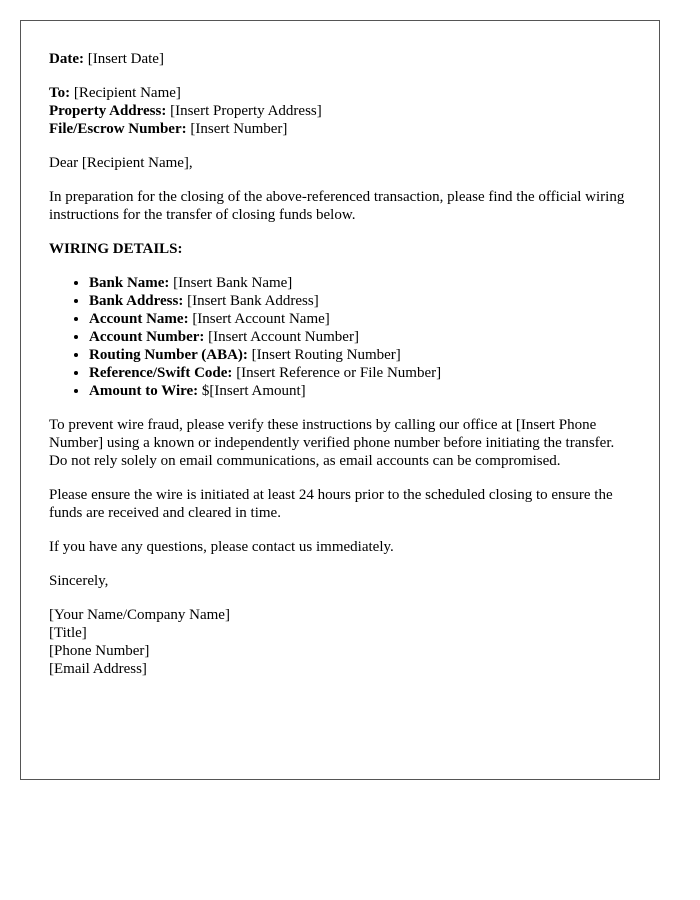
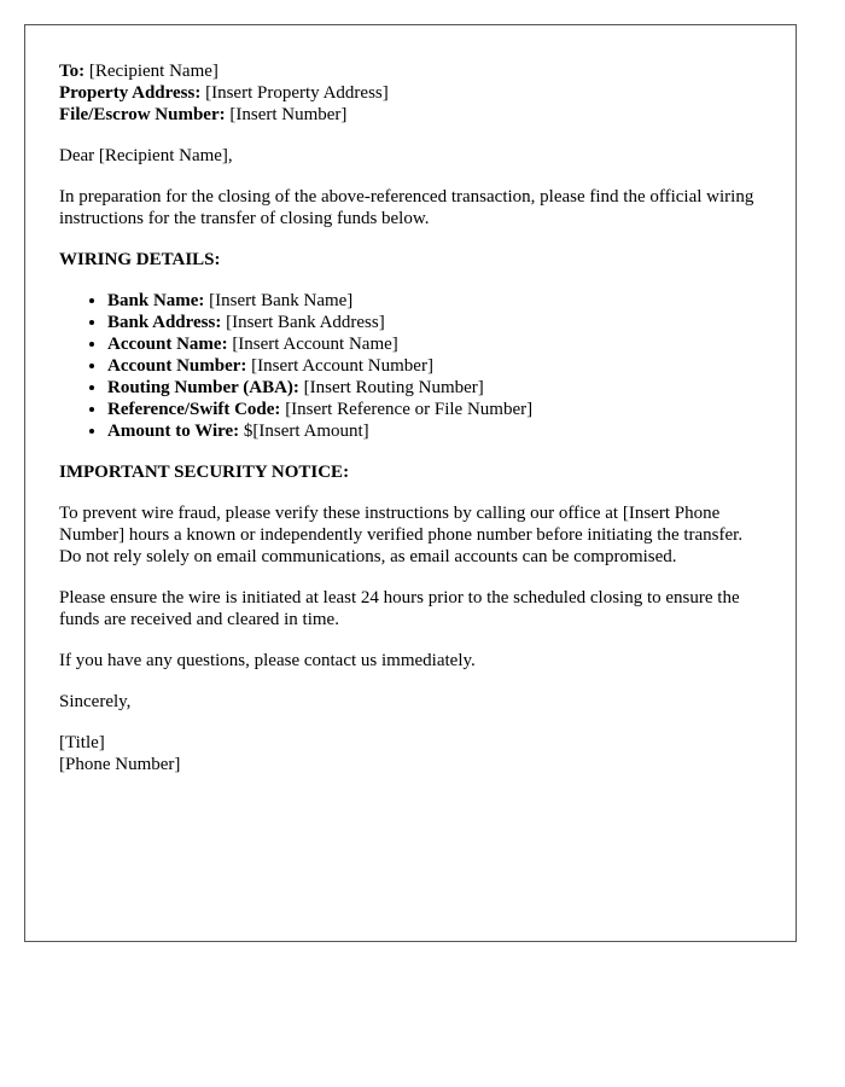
- Date: [Insert Date]
  To: [Recipient Name]
  Property Address: [Insert Property Address]
  File/Escrow Number: [Insert Number]
  Dear [Recipient Name],
  In preparation for the closing of the above-referenced transaction, please find the official wiring instructions for the transfer of closing funds below.
  WIRING DETAILS:
  Bank Name: [Insert Bank Name]
  Bank Address: [Insert Bank Address]
  Account Name: [Insert Account Name]
  Account Number: [Insert Account Number]
  Routing Number (ABA): [Insert Routing Number]
  Reference/Swift Code: [Insert Reference or File Number]
  Amount to Wire: $[Insert Amount]
+ IMPORTANT SECURITY NOTICE:
- To prevent wire fraud, please verify these instructions by calling our office at [Insert Phone Number] using a known or independently verified phone number before initiating the transfer. Do not rely solely on email communications, as email accounts can be compromised.
+ To prevent wire fraud, please verify these instructions by calling our office at [Insert Phone Number] hours a known or independently verified phone number before initiating the transfer. Do not rely solely on email communications, as email accounts can be compromised.
  Please ensure the wire is initiated at least 24 hours prior to the scheduled closing to ensure the funds are received and cleared in time.
  If you have any questions, please contact us immediately.
  Sincerely,
- [Your Name/Company Name]
  [Title]
  [Phone Number]
- [Email Address]
